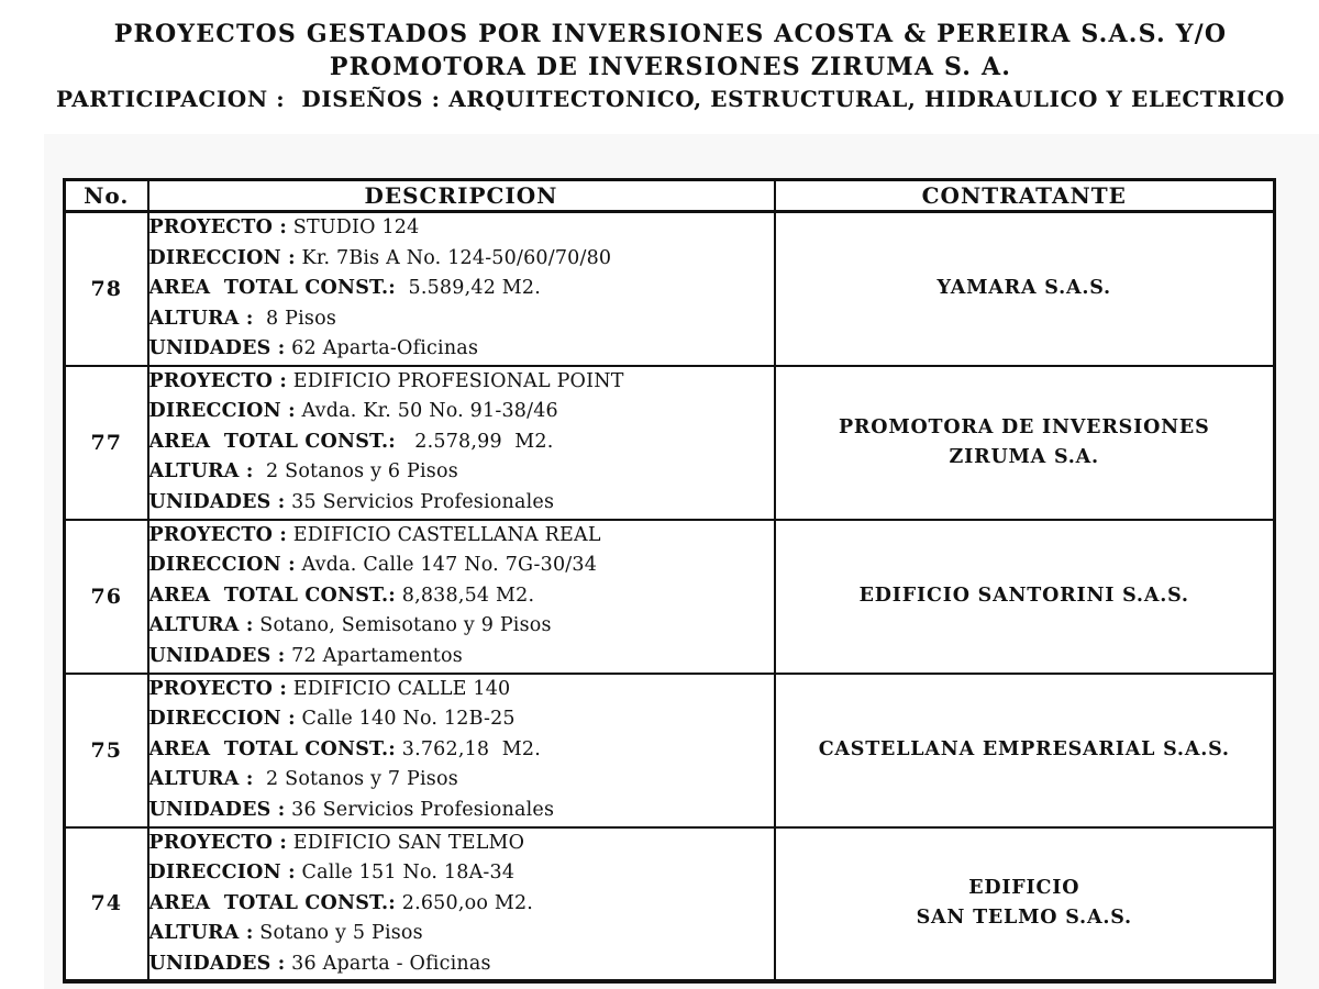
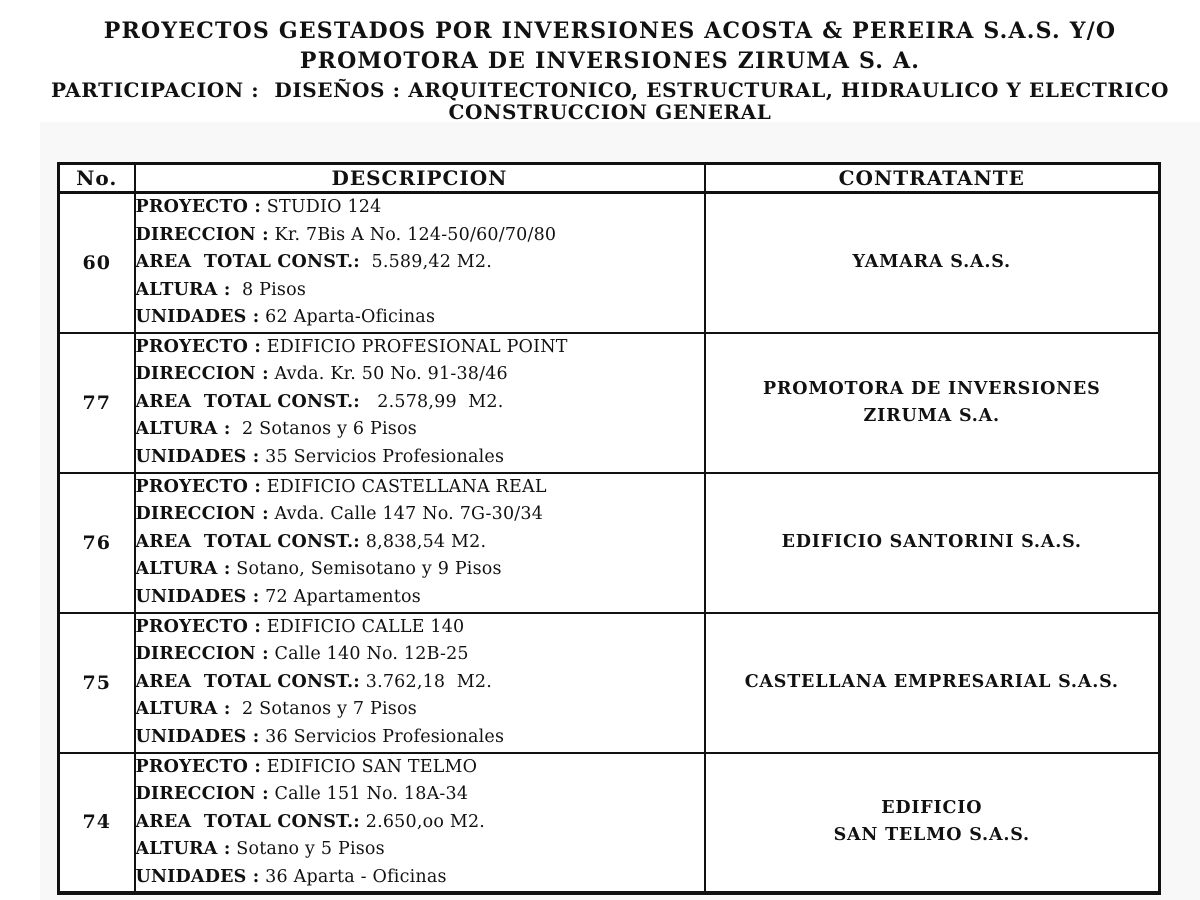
  PROYECTOS GESTADOS POR INVERSIONES ACOSTA & PEREIRA S.A.S. Y/O
  PROMOTORA DE INVERSIONES ZIRUMA S. A.
  PARTICIPACION : DISEÑOS : ARQUITECTONICO, ESTRUCTURAL, HIDRAULICO Y ELECTRICO
+ CONSTRUCCION GENERAL
  No.	DESCRIPCION	CONTRATANTE
- 78	PROYECTO : STUDIO 124DIRECCION : Kr. 7Bis A No. 124-50/60/70/80AREA TOTAL CONST.: 5.589,42 M2.ALTURA : 8 PisosUNIDADES : 62 Aparta-Oficinas	YAMARA S.A.S.
+ 60	PROYECTO : STUDIO 124DIRECCION : Kr. 7Bis A No. 124-50/60/70/80AREA TOTAL CONST.: 5.589,42 M2.ALTURA : 8 PisosUNIDADES : 62 Aparta-Oficinas	YAMARA S.A.S.
  77	PROYECTO : EDIFICIO PROFESIONAL POINTDIRECCION : Avda. Kr. 50 No. 91-38/46AREA TOTAL CONST.: 2.578,99 M2.ALTURA : 2 Sotanos y 6 PisosUNIDADES : 35 Servicios Profesionales	PROMOTORA DE INVERSIONESZIRUMA S.A.
  76	PROYECTO : EDIFICIO CASTELLANA REALDIRECCION : Avda. Calle 147 No. 7G-30/34AREA TOTAL CONST.: 8,838,54 M2.ALTURA : Sotano, Semisotano y 9 PisosUNIDADES : 72 Apartamentos	EDIFICIO SANTORINI S.A.S.
  75	PROYECTO : EDIFICIO CALLE 140DIRECCION : Calle 140 No. 12B-25AREA TOTAL CONST.: 3.762,18 M2.ALTURA : 2 Sotanos y 7 PisosUNIDADES : 36 Servicios Profesionales	CASTELLANA EMPRESARIAL S.A.S.
  74	PROYECTO : EDIFICIO SAN TELMODIRECCION : Calle 151 No. 18A-34AREA TOTAL CONST.: 2.650,oo M2.ALTURA : Sotano y 5 PisosUNIDADES : 36 Aparta - Oficinas	EDIFICIOSAN TELMO S.A.S.
